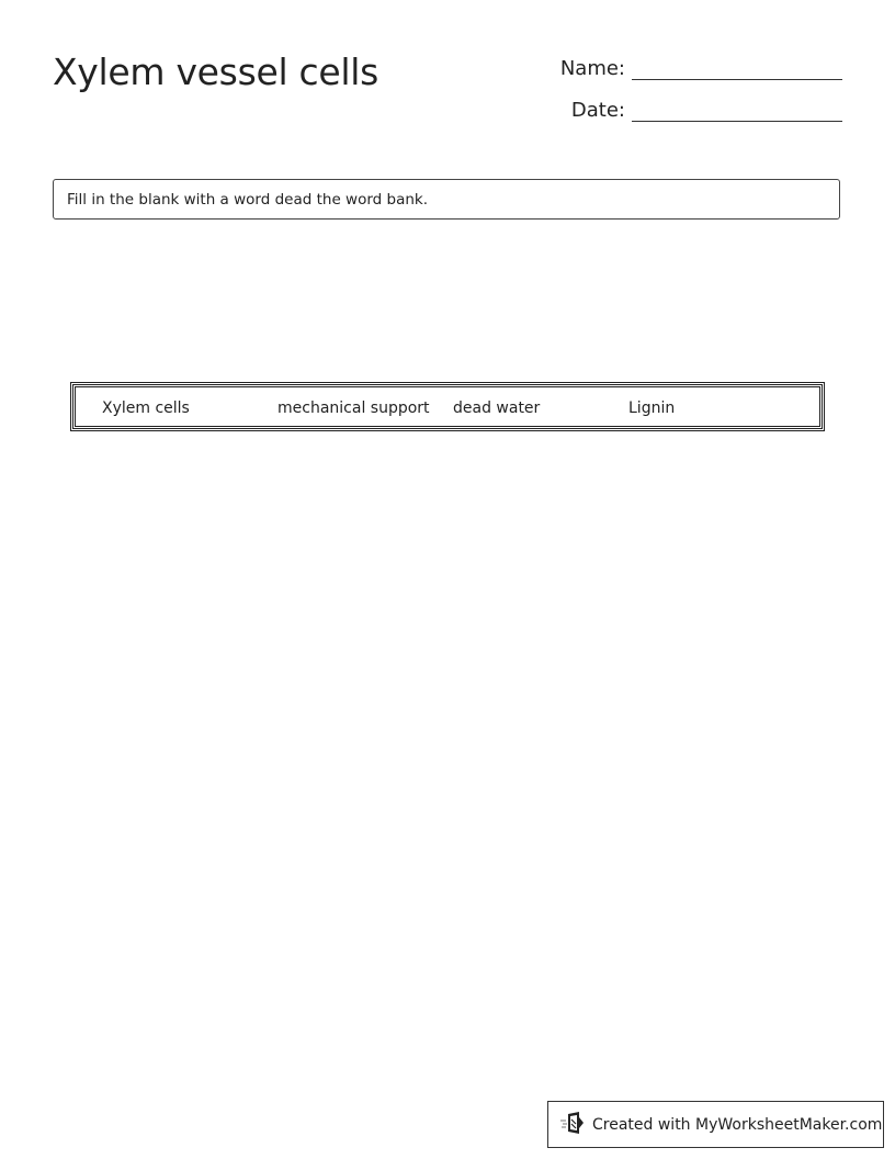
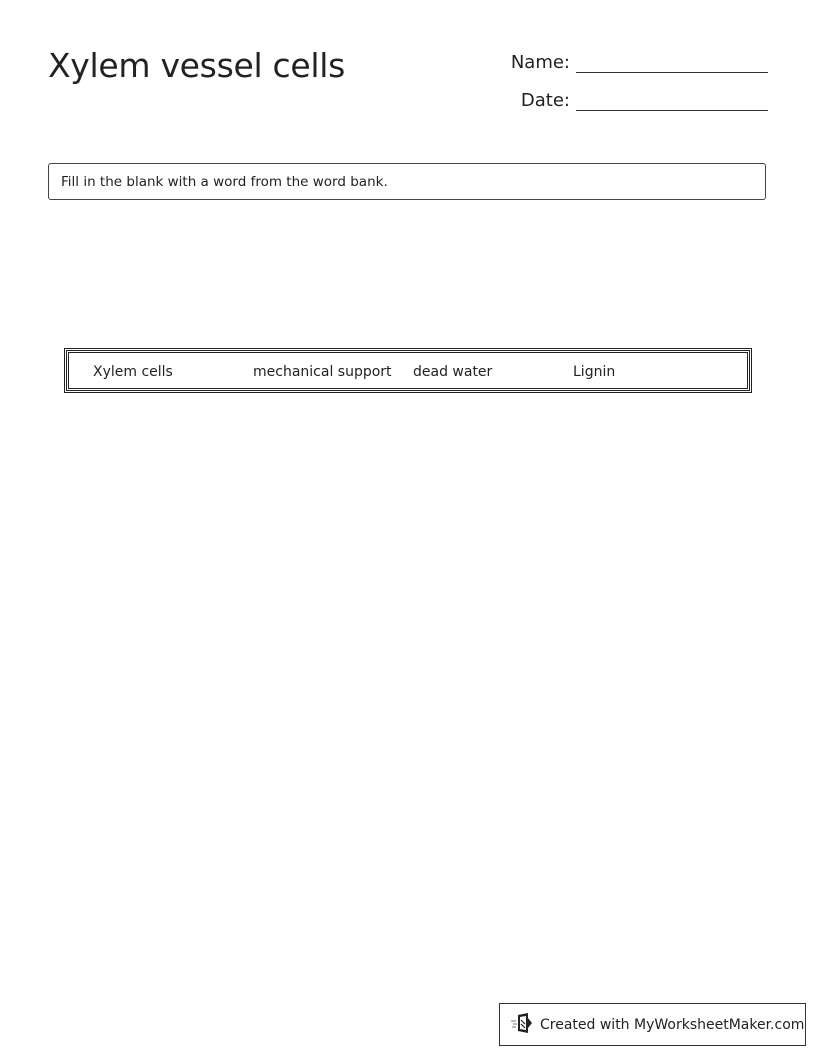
  Xylem vessel cells
  Name:
  Date:
- Fill in the blank with a word dead the word bank.
+ Fill in the blank with a word from the word bank.
  Xylem cells
  mechanical support
  dead water
  Lignin
  Created with MyWorksheetMaker.com
